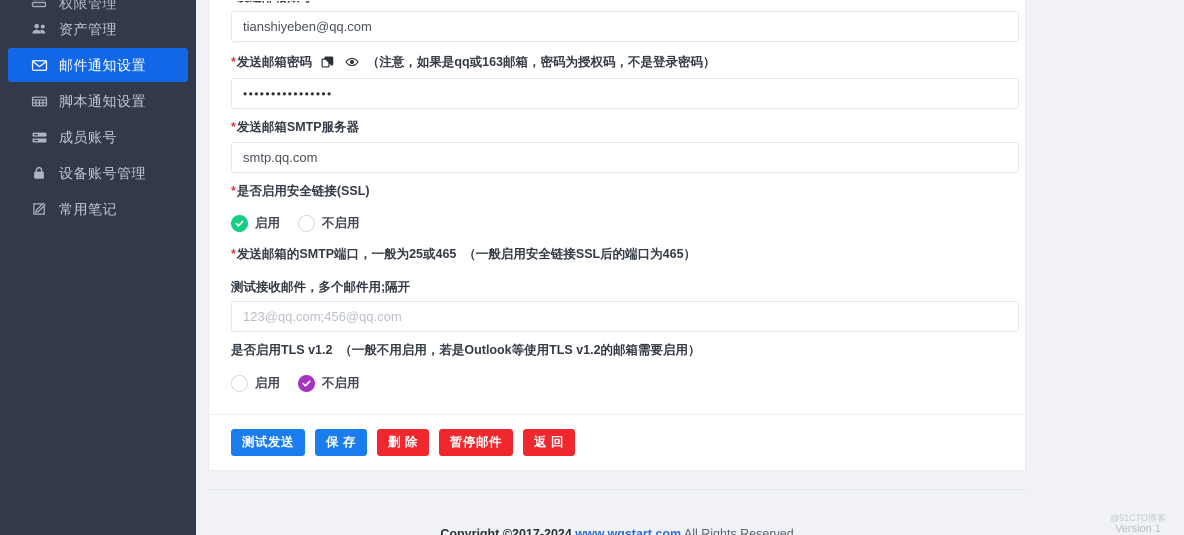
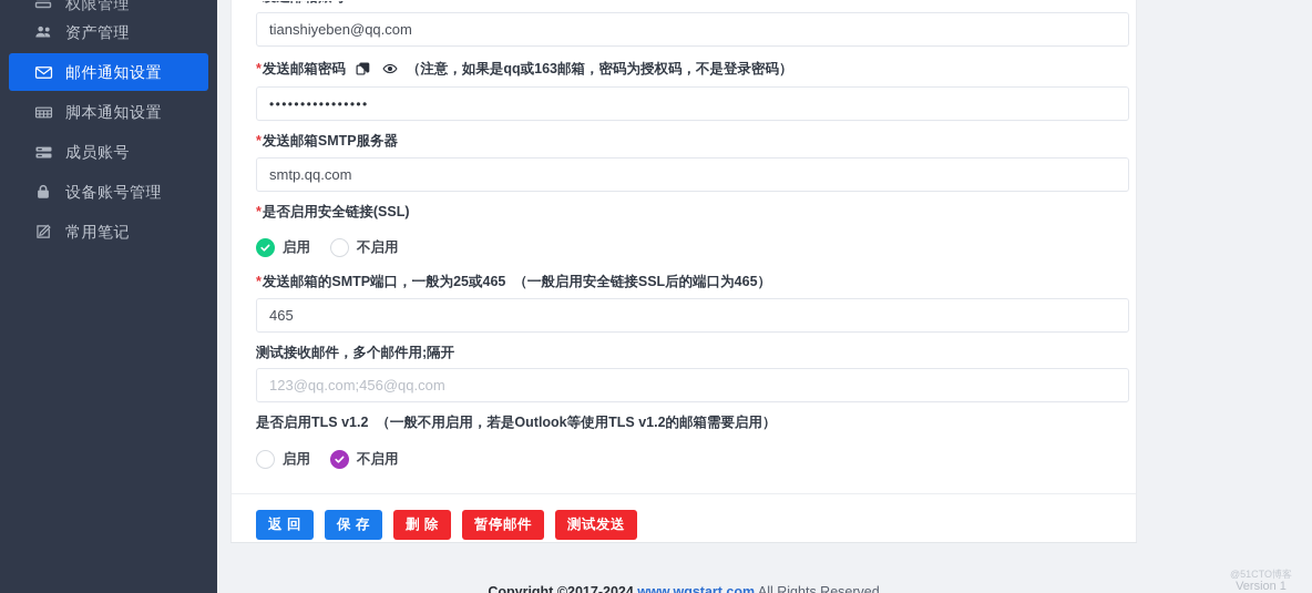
  权限管理
  资产管理
  邮件通知设置
  脚本通知设置
  成员账号
  设备账号管理
  常用笔记
  tianshiyeben@qq.com
  *
  发送邮箱密码
  （注意，如果是qq或163邮箱，密码为授权码，不是登录密码）
  ••••••••••••••••
  *
  发送邮箱SMTP服务器
  smtp.qq.com
  *
  是否启用安全链接(SSL)
  启用
  不启用
  *
  发送邮箱的SMTP端口，一般为25或465
  （一般启用安全链接SSL后的端口为465）
+ 465
  测试接收邮件，多个邮件用;隔开
  123@qq.com;456@qq.com
  是否启用TLS v1.2
  （一般不用启用，若是Outlook等使用TLS v1.2的邮箱需要启用）
  启用
  不启用
- 测试发送
+ 返 回
  保 存
  删 除
  暂停邮件
- 返 回
+ 测试发送
  Copyright ©2017-2024 www.wgstart.com All Rights Reserved
  @51CTO博客
  Version 1
